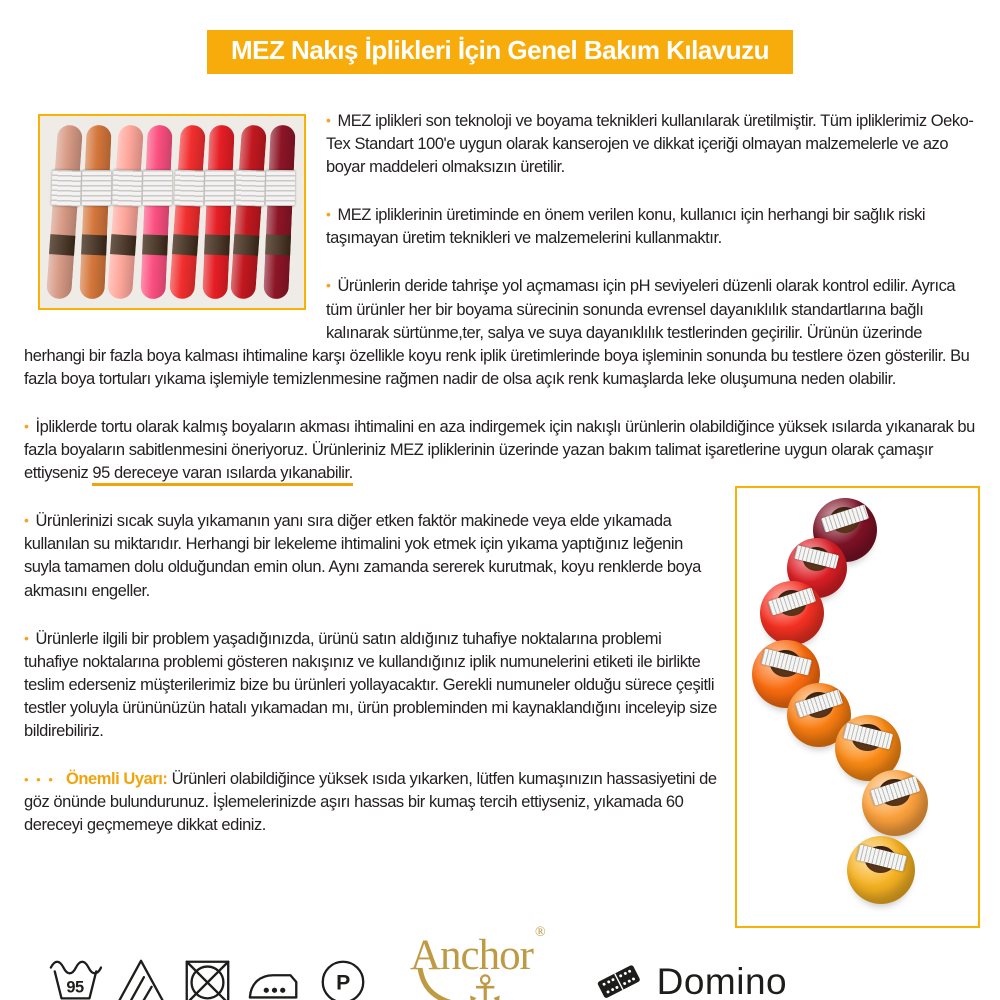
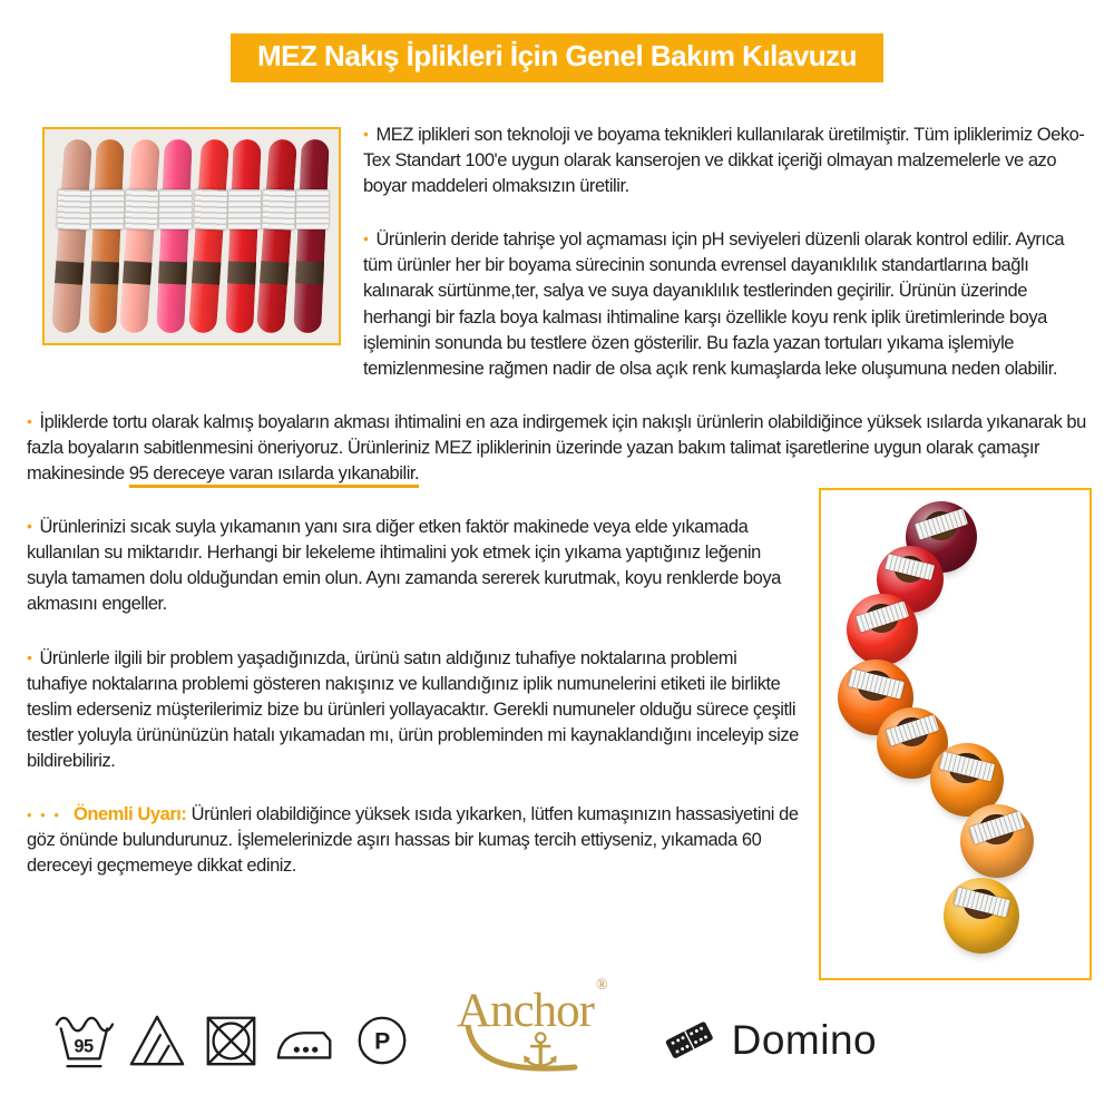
  MEZ Nakış İplikleri İçin Genel Bakım Kılavuzu
  • MEZ iplikleri son teknoloji ve boyama teknikleri kullanılarak üretilmiştir. Tüm ipliklerimiz Oeko-Tex Standart 100'e uygun olarak kanserojen ve dikkat içeriği olmayan malzemelerle ve azo boyar maddeleri olmaksızın üretilir.
- • MEZ ipliklerinin üretiminde en önem verilen konu, kullanıcı için herhangi bir sağlık riski taşımayan üretim teknikleri ve malzemelerini kullanmaktır.
- • Ürünlerin deride tahrişe yol açmaması için pH seviyeleri düzenli olarak kontrol edilir. Ayrıca tüm ürünler her bir boyama sürecinin sonunda evrensel dayanıklılık standartlarına bağlı kalınarak sürtünme,ter, salya ve suya dayanıklılık testlerinden geçirilir. Ürünün üzerinde herhangi bir fazla boya kalması ihtimaline karşı özellikle koyu renk iplik üretimlerinde boya işleminin sonunda bu testlere özen gösterilir. Bu fazla boya tortuları yıkama işlemiyle temizlenmesine rağmen nadir de olsa açık renk kumaşlarda leke oluşumuna neden olabilir.
+ • Ürünlerin deride tahrişe yol açmaması için pH seviyeleri düzenli olarak kontrol edilir. Ayrıca tüm ürünler her bir boyama sürecinin sonunda evrensel dayanıklılık standartlarına bağlı kalınarak sürtünme,ter, salya ve suya dayanıklılık testlerinden geçirilir. Ürünün üzerinde herhangi bir fazla boya kalması ihtimaline karşı özellikle koyu renk iplik üretimlerinde boya işleminin sonunda bu testlere özen gösterilir. Bu fazla yazan tortuları yıkama işlemiyle temizlenmesine rağmen nadir de olsa açık renk kumaşlarda leke oluşumuna neden olabilir.
- • İpliklerde tortu olarak kalmış boyaların akması ihtimalini en aza indirgemek için nakışlı ürünlerin olabildiğince yüksek ısılarda yıkanarak bu fazla boyaların sabitlenmesini öneriyoruz. Ürünleriniz MEZ ipliklerinin üzerinde yazan bakım talimat işaretlerine uygun olarak çamaşır ettiyseniz 95 dereceye varan ısılarda yıkanabilir.
+ • İpliklerde tortu olarak kalmış boyaların akması ihtimalini en aza indirgemek için nakışlı ürünlerin olabildiğince yüksek ısılarda yıkanarak bu fazla boyaların sabitlenmesini öneriyoruz. Ürünleriniz MEZ ipliklerinin üzerinde yazan bakım talimat işaretlerine uygun olarak çamaşır makinesinde 95 dereceye varan ısılarda yıkanabilir.
  • Ürünlerinizi sıcak suyla yıkamanın yanı sıra diğer etken faktör makinede veya elde yıkamada kullanılan su miktarıdır. Herhangi bir lekeleme ihtimalini yok etmek için yıkama yaptığınız leğenin suyla tamamen dolu olduğundan emin olun. Aynı zamanda sererek kurutmak, koyu renklerde boya akmasını engeller.
  • Ürünlerle ilgili bir problem yaşadığınızda, ürünü satın aldığınız tuhafiye noktalarına problemi tuhafiye noktalarına problemi gösteren nakışınız ve kullandığınız iplik numunelerini etiketi ile birlikte teslim ederseniz müşterilerimiz bize bu ürünleri yollayacaktır. Gerekli numuneler olduğu sürece çeşitli testler yoluyla ürününüzün hatalı yıkamadan mı, ürün probleminden mi kaynaklandığını inceleyip size bildirebiliriz.
  • • • Önemli Uyarı: Ürünleri olabildiğince yüksek ısıda yıkarken, lütfen kumaşınızın hassasiyetini de göz önünde bulundurunuz. İşlemelerinizde aşırı hassas bir kumaş tercih ettiyseniz, yıkamada 60 dereceyi geçmemeye dikkat ediniz.
  95
  P
  Anchor ®
  ⚓
  Domino
